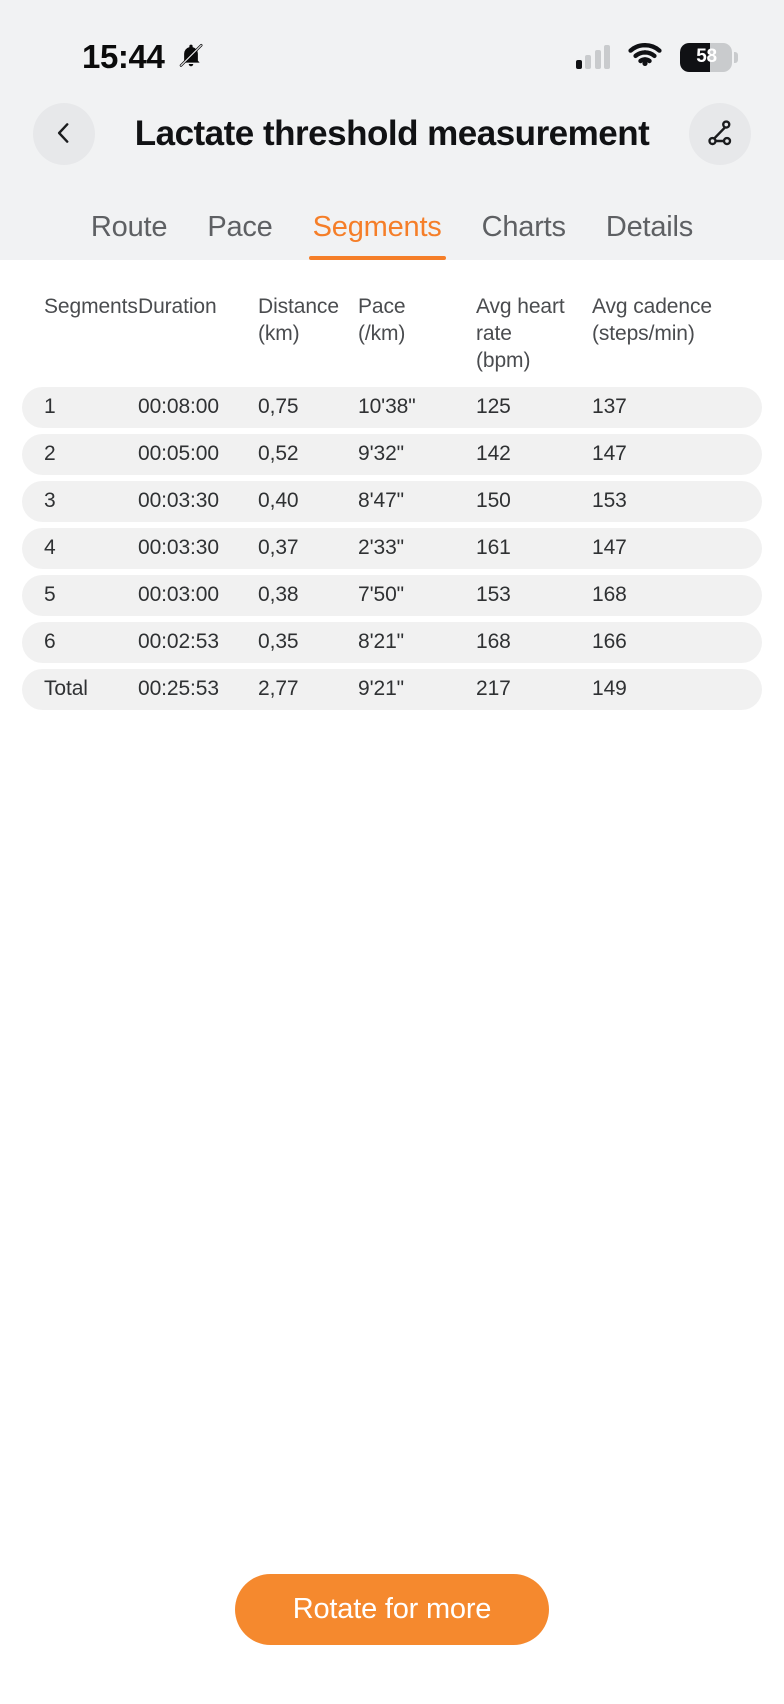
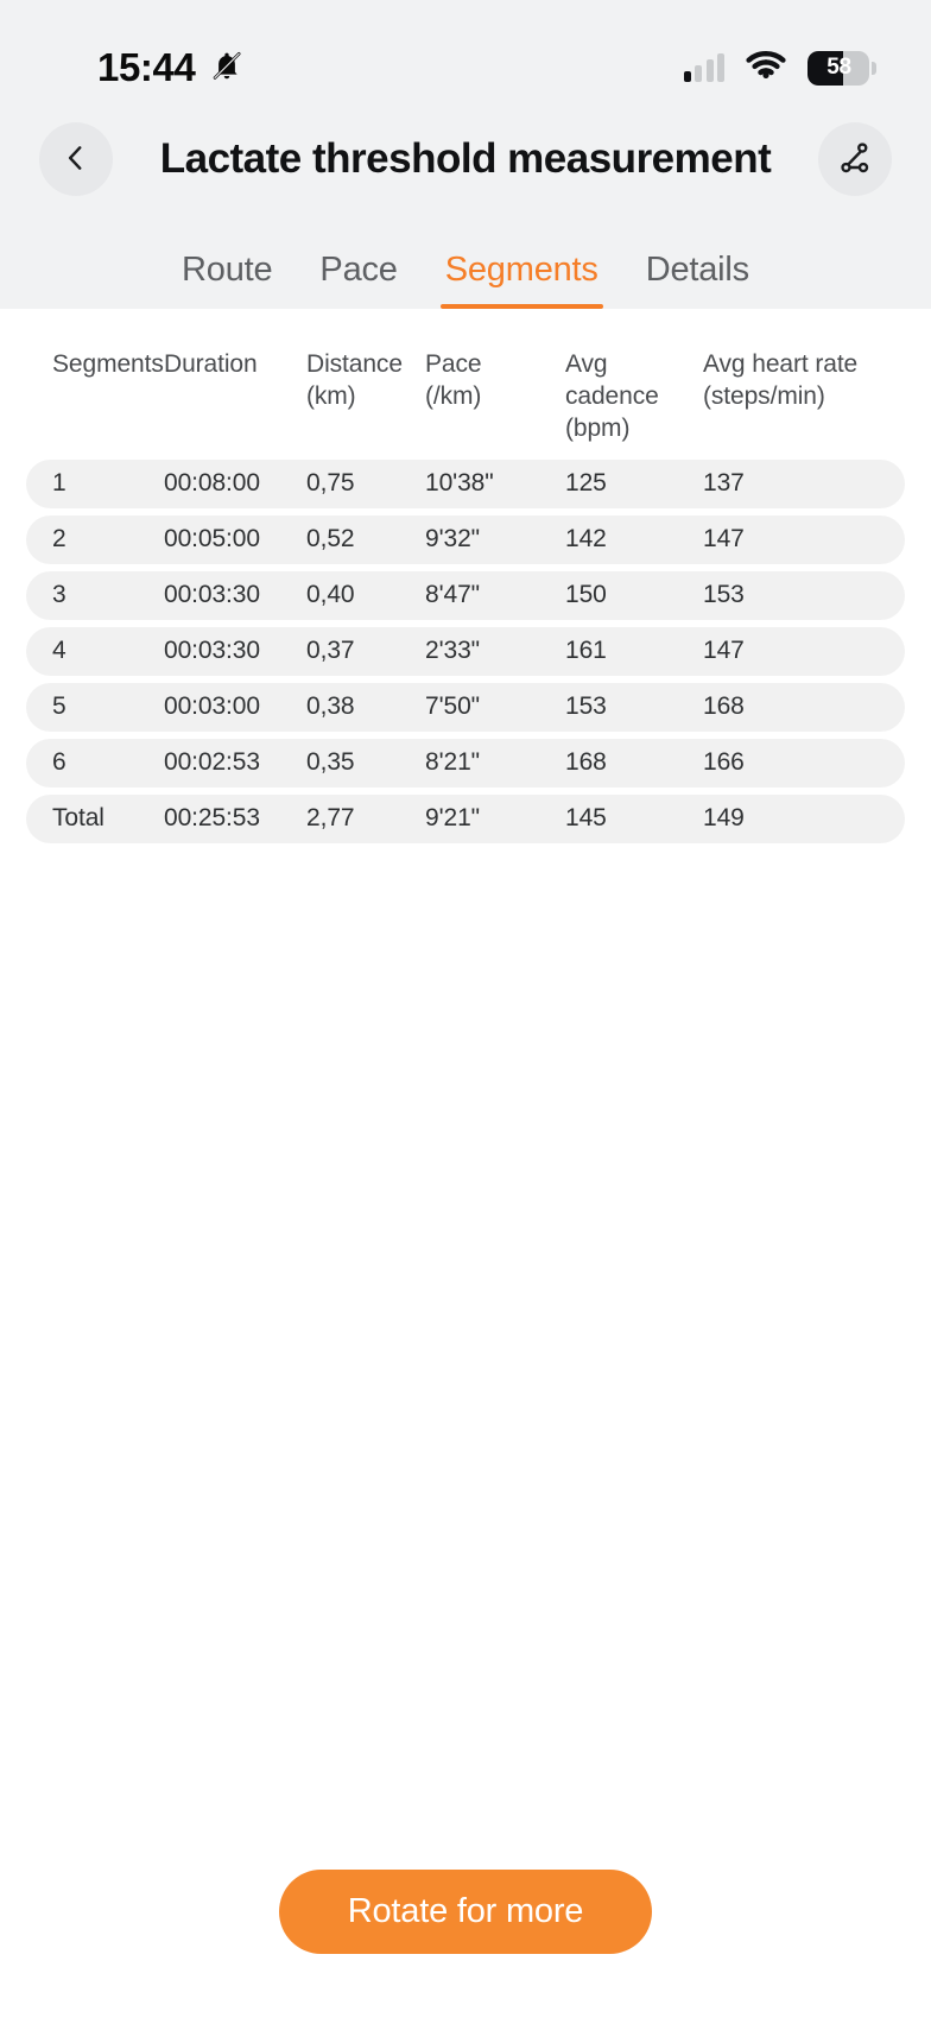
  15:44
  58
  Lactate threshold measurement
  Route
  Pace
  Segments
- Charts
  Details
  Segments
  Duration
  Distance
  (km)
  Pace
  (/km)
- Avg heart rate
+ Avg cadence
  (bpm)
- Avg cadence
+ Avg heart rate
  (steps/min)
  1
  00:08:00
  0,75
  10'38"
  125
  137
  2
  00:05:00
  0,52
  9'32"
  142
  147
  3
  00:03:30
  0,40
  8'47"
  150
  153
  4
  00:03:30
  0,37
  2'33"
  161
  147
  5
  00:03:00
  0,38
  7'50"
  153
  168
  6
  00:02:53
  0,35
  8'21"
  168
  166
  Total
  00:25:53
  2,77
  9'21"
- 217
+ 145
  149
  Rotate for more
